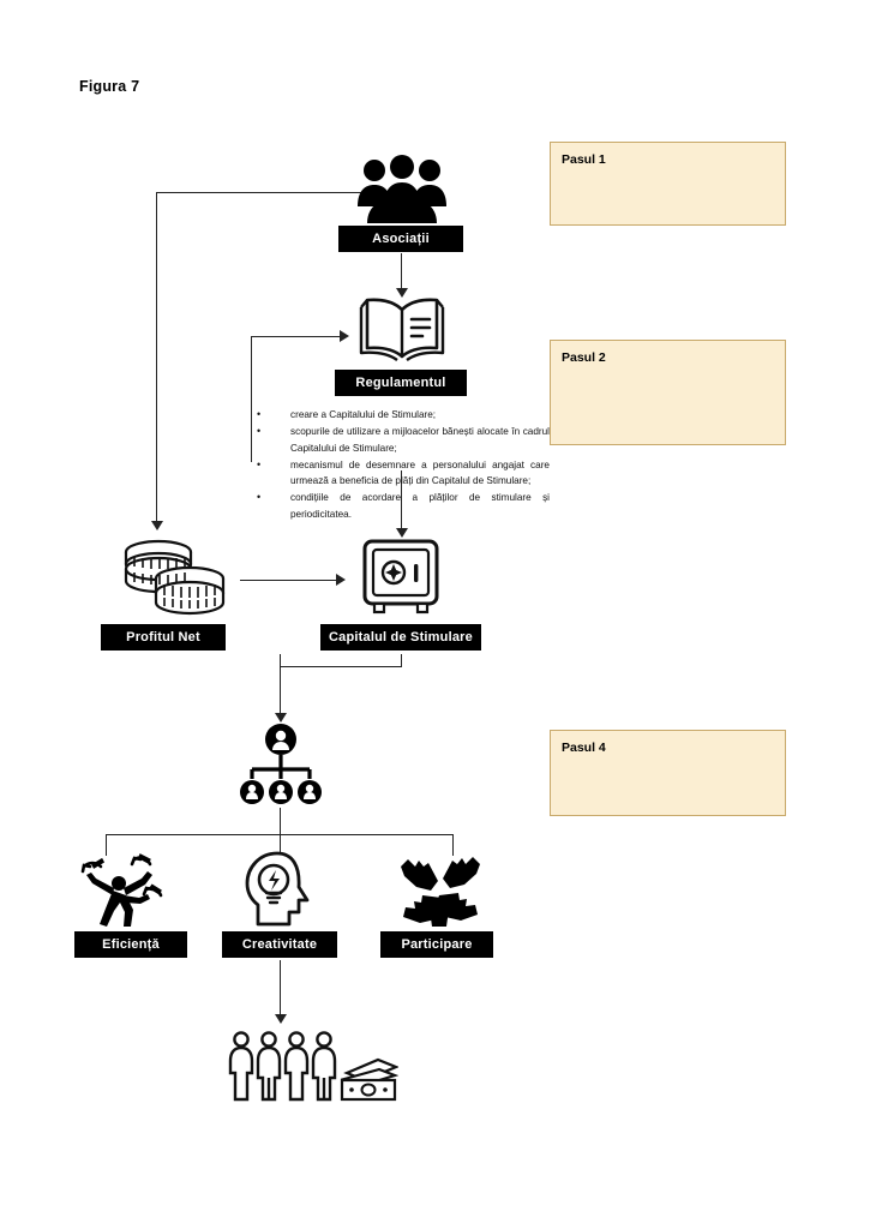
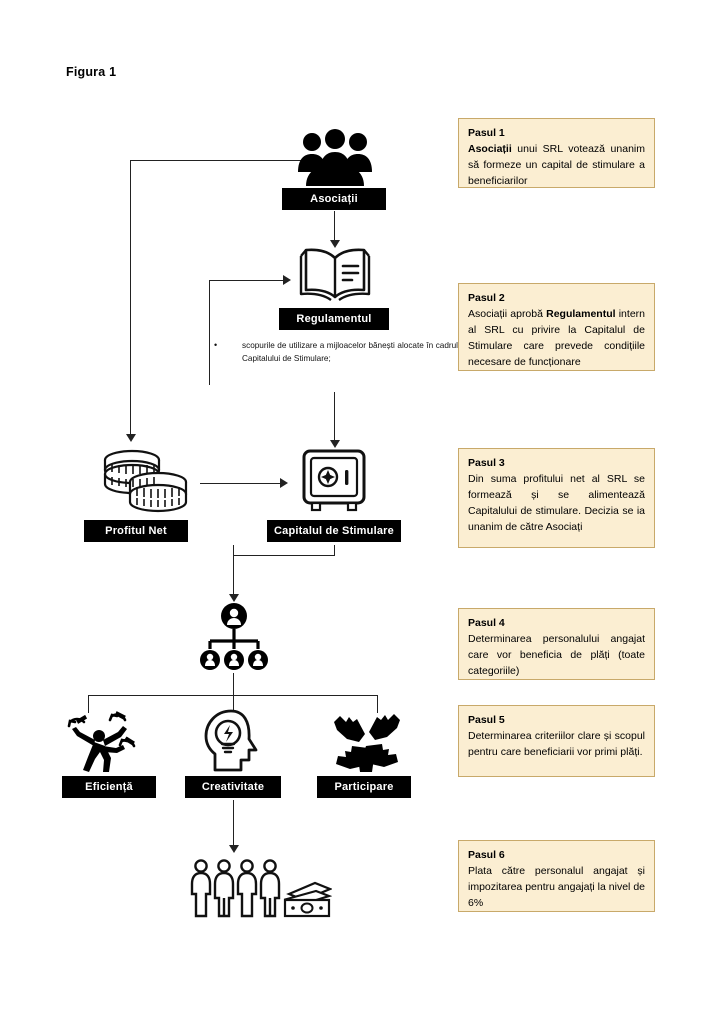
- Figura 7
+ Figura 1
  Asociații
  Regulamentul
- creare a Capitalului de Stimulare;
  scopurile de utilizare a mijloacelor bănești alocate în cadru Capitalului de Stimulare;
- mecanismul de desemnare a personalului angajat care urmează a beneficia de plăți din Capitalul de Stimulare;
- condițiile de acordare a plăților de stimulare și periodicitatea.
  Profitul Net
  Capitalul de Stimulare
  Eficiență
  Creativitate
  Participare
  Pasul 1
+ Asociații unui SRL votează unanim să formeze un capital de stimulare a beneficiarilor
  Pasul 2
+ Asociații aprobă Regulamentul intern al SRL cu privire la Capitalul de Stimulare care prevede condițiile necesare de funcționare
+ Pasul 3
+ Din suma profitului net al SRL se formează și se alimentează Capitalului de stimulare. Decizia se ia unanim de către Asociați
  Pasul 4
+ Determinarea personalului angajat care vor beneficia de plăți (toate categoriile)
+ Pasul 5
+ Determinarea criteriilor clare și scopul pentru care beneficiarii vor primi plăți.
+ Pasul 6
+ Plata către personalul angajat și impozitarea pentru angajați la nivel de 6%
